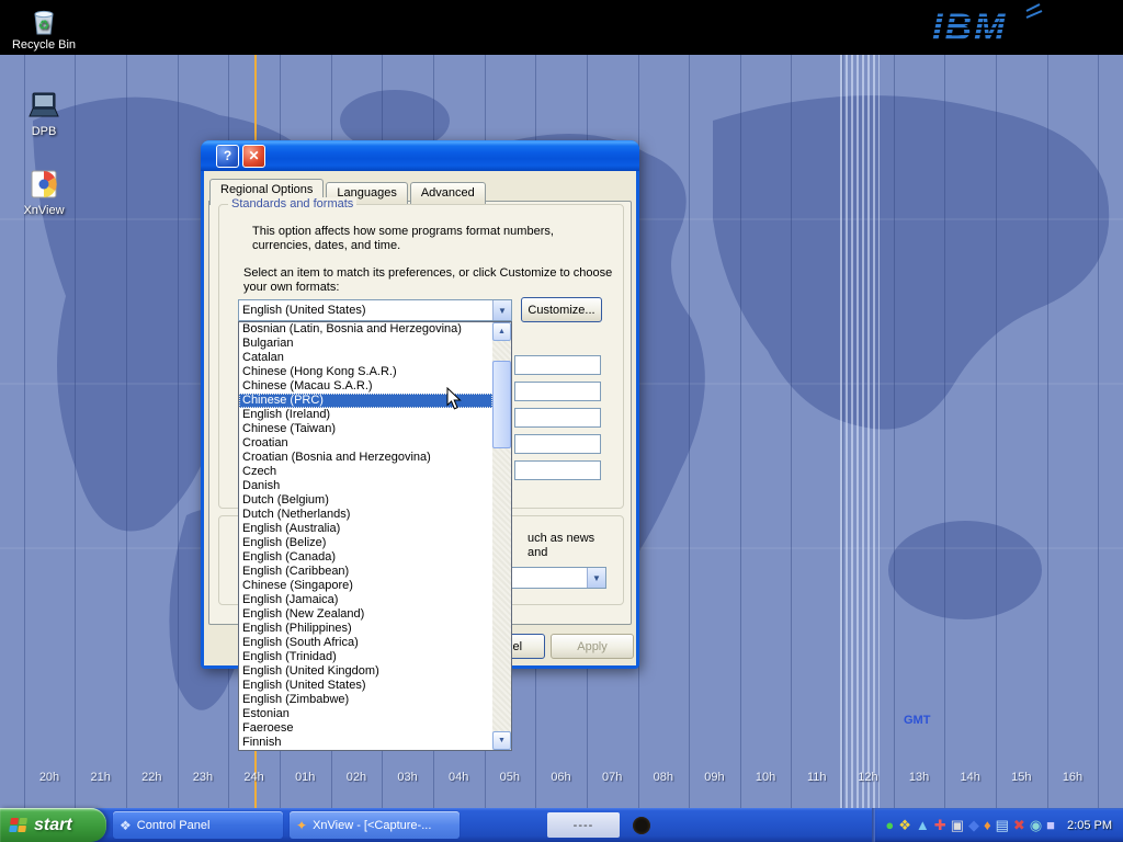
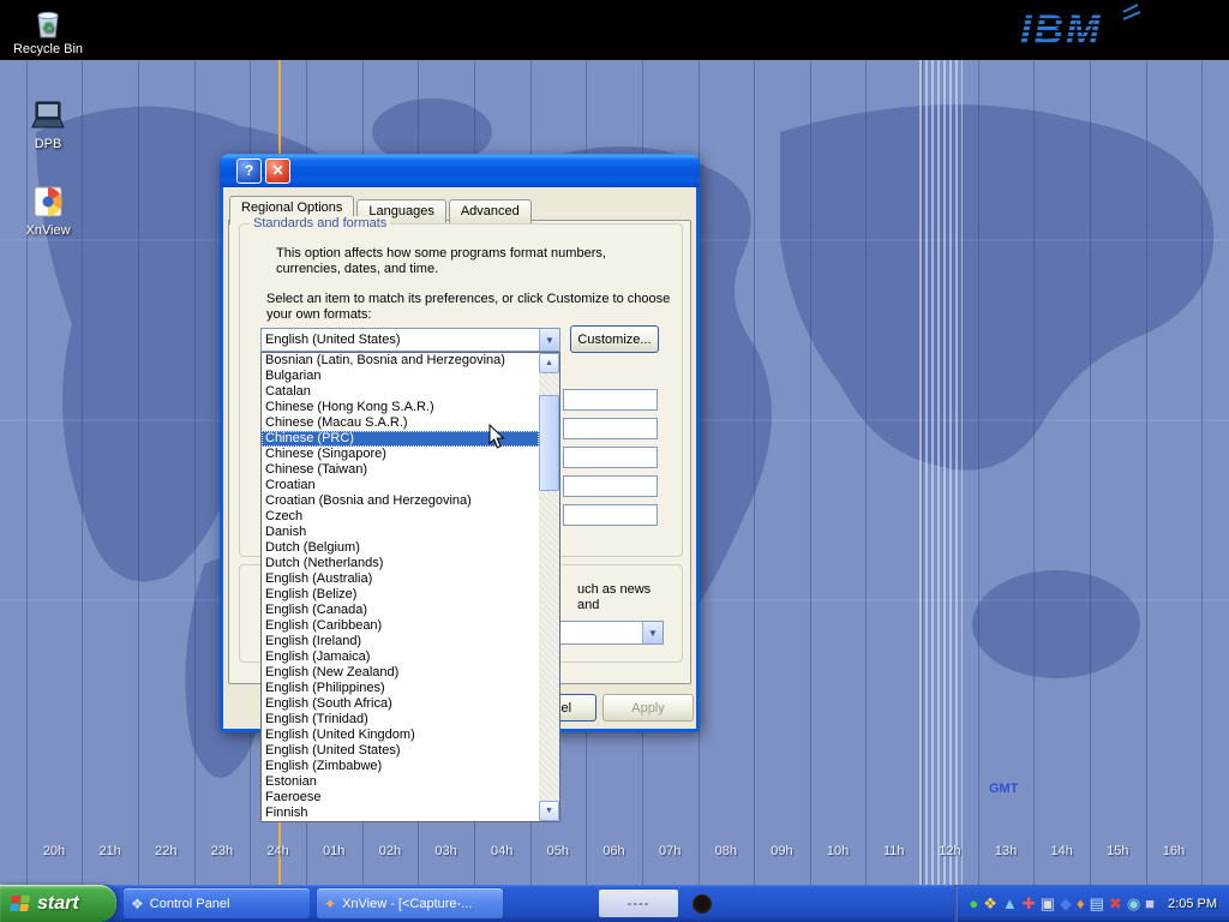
  20h
  21h
  22h
  23h
  24h
  01h
  02h
  03h
  04h
  05h
  06h
  07h
  08h
  09h
  10h
  11h
  12h
  13h
  14h
  15h
  16h
  GMT
  IBM
  ♻
  Recycle Bin
  DPB
  XnView
  ?
  ✕
  Regional Options
  Languages
  Advanced
  Standards and formats
  This option affects how some programs format numbers, currencies, dates, and time.
  Select an item to match its preferences, or click Customize to choose your own formats:
  English (United States)
  ▼
  Customize...
  uch as news and
  ▼
  Apply
  Bosnian (Latin, Bosnia and Herzegovina)
  Bulgarian
  Catalan
  Chinese (Hong Kong S.A.R.)
  Chinese (Macau S.A.R.)
  Chinese (PRC)
- English (Ireland)
+ Chinese (Singapore)
  Chinese (Taiwan)
  Croatian
  Croatian (Bosnia and Herzegovina)
  Czech
  Danish
  Dutch (Belgium)
  Dutch (Netherlands)
  English (Australia)
  English (Belize)
  English (Canada)
  English (Caribbean)
- Chinese (Singapore)
+ English (Ireland)
  English (Jamaica)
  English (New Zealand)
  English (Philippines)
  English (South Africa)
  English (Trinidad)
  English (United Kingdom)
  English (United States)
  English (Zimbabwe)
  Estonian
  Faeroese
  Finnish
  start
  ❖
  Control Panel
  ✦
  XnView - [<Capture-...
  ----
  ●
  ❖
  ▲
  ✚
  ▣
  ◆
  ♦
  ▤
  ✖
  ◉
  ■
  2:05 PM
